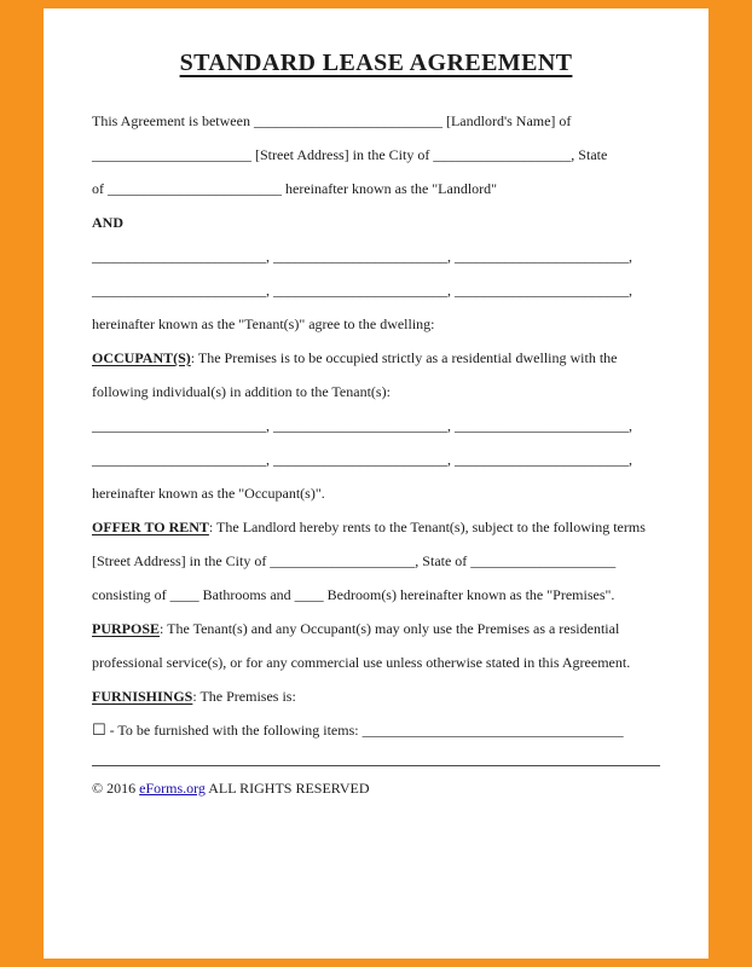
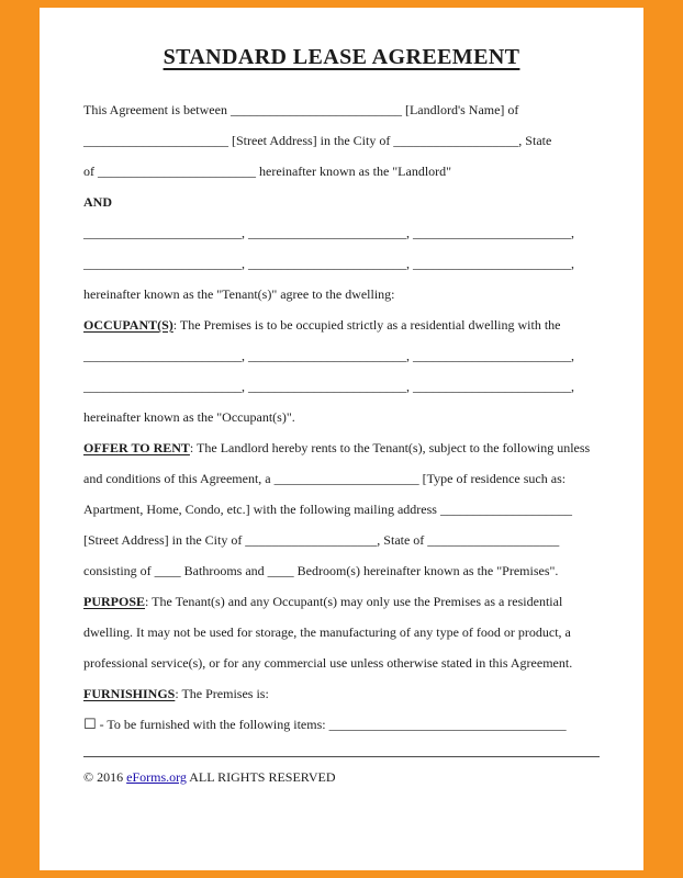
  STANDARD LEASE AGREEMENT
  This Agreement is between __________________________ [Landlord's Name] of
  ______________________ [Street Address] in the City of ___________________, State
  of ________________________ hereinafter known as the "Landlord"
  AND
  ________________________, ________________________, ________________________,
  ________________________, ________________________, ________________________,
  hereinafter known as the "Tenant(s)" agree to the dwelling:
  OCCUPANT(S): The Premises is to be occupied strictly as a residential dwelling with the
- following individual(s) in addition to the Tenant(s):
  ________________________, ________________________, ________________________,
  ________________________, ________________________, ________________________,
  hereinafter known as the "Occupant(s)".
- OFFER TO RENT: The Landlord hereby rents to the Tenant(s), subject to the following terms
+ OFFER TO RENT: The Landlord hereby rents to the Tenant(s), subject to the following unless
+ and conditions of this Agreement, a ______________________ [Type of residence such as:
+ Apartment, Home, Condo, etc.] with the following mailing address ____________________
  [Street Address] in the City of ____________________, State of ____________________
  consisting of ____ Bathrooms and ____ Bedroom(s) hereinafter known as the "Premises".
  PURPOSE: The Tenant(s) and any Occupant(s) may only use the Premises as a residential
+ dwelling. It may not be used for storage, the manufacturing of any type of food or product, a
  professional service(s), or for any commercial use unless otherwise stated in this Agreement.
  FURNISHINGS: The Premises is:
  ☐ - To be furnished with the following items: ____________________________________
  © 2016 eForms.org ALL RIGHTS RESERVED
